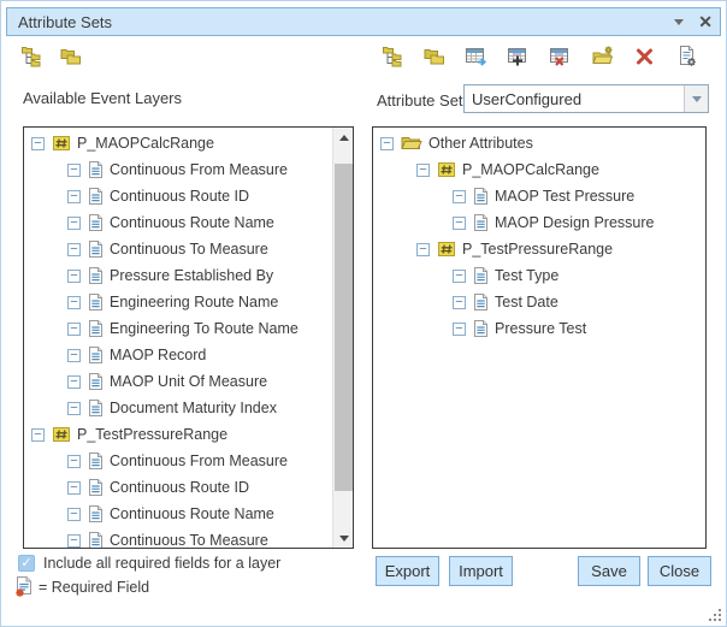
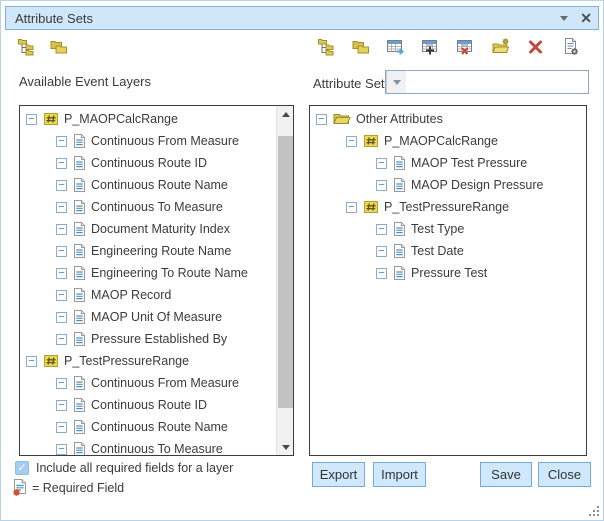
  Attribute Sets
  ✕
  Available Event Layers
  Attribute Set
- UserConfigured
  −
  P_MAOPCalcRange
  −
  Continuous From Measure
  −
  Continuous Route ID
  −
  Continuous Route Name
  −
  Continuous To Measure
  −
- Pressure Established By
+ Document Maturity Index
  −
  Engineering Route Name
  −
  Engineering To Route Name
  −
  MAOP Record
  −
  MAOP Unit Of Measure
  −
- Document Maturity Index
+ Pressure Established By
  −
  P_TestPressureRange
  −
  Continuous From Measure
  −
  Continuous Route ID
  −
  Continuous Route Name
  −
  Continuous To Measure
  −
  Other Attributes
  −
  P_MAOPCalcRange
  −
  MAOP Test Pressure
  −
  MAOP Design Pressure
  −
  P_TestPressureRange
  −
  Test Type
  −
  Test Date
  −
  Pressure Test
  ✓
  Include all required fields for a layer
  = Required Field
  Export
  Import
  Save
  Close
